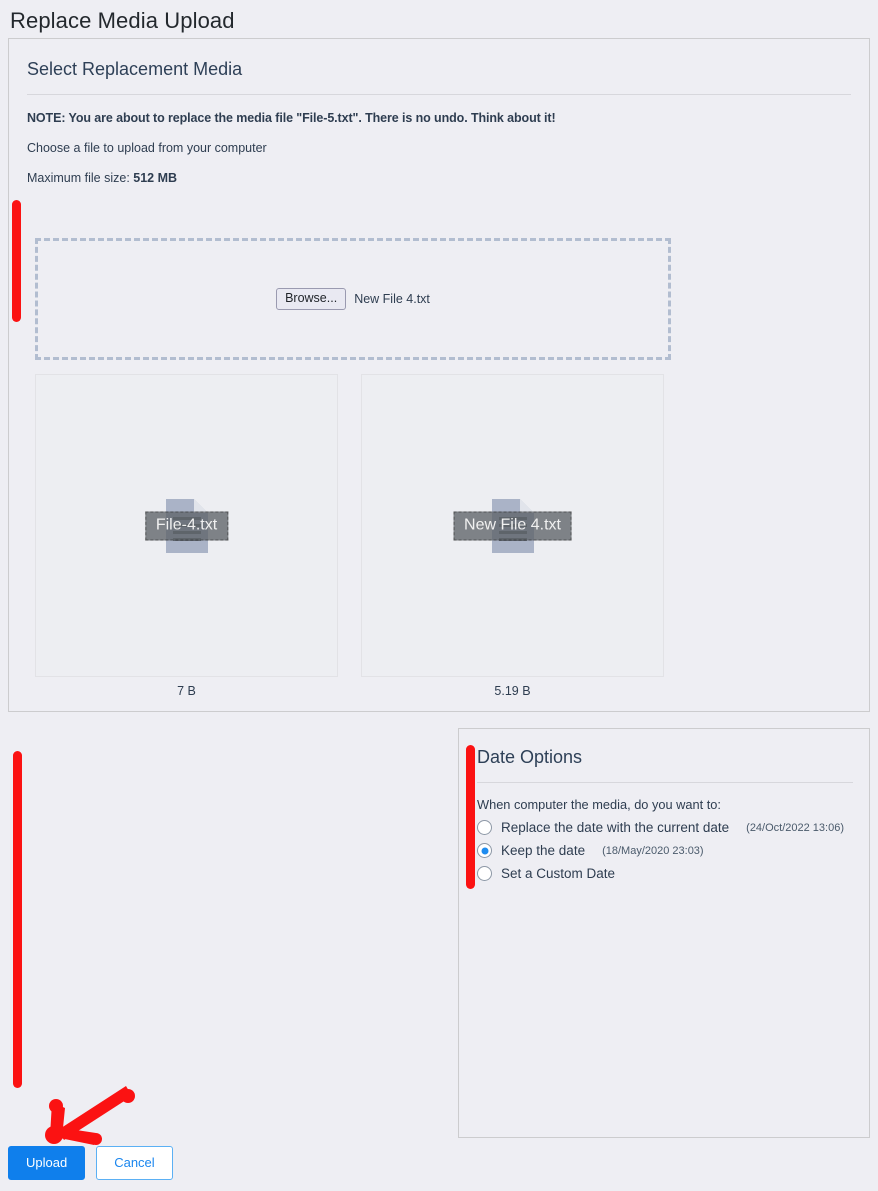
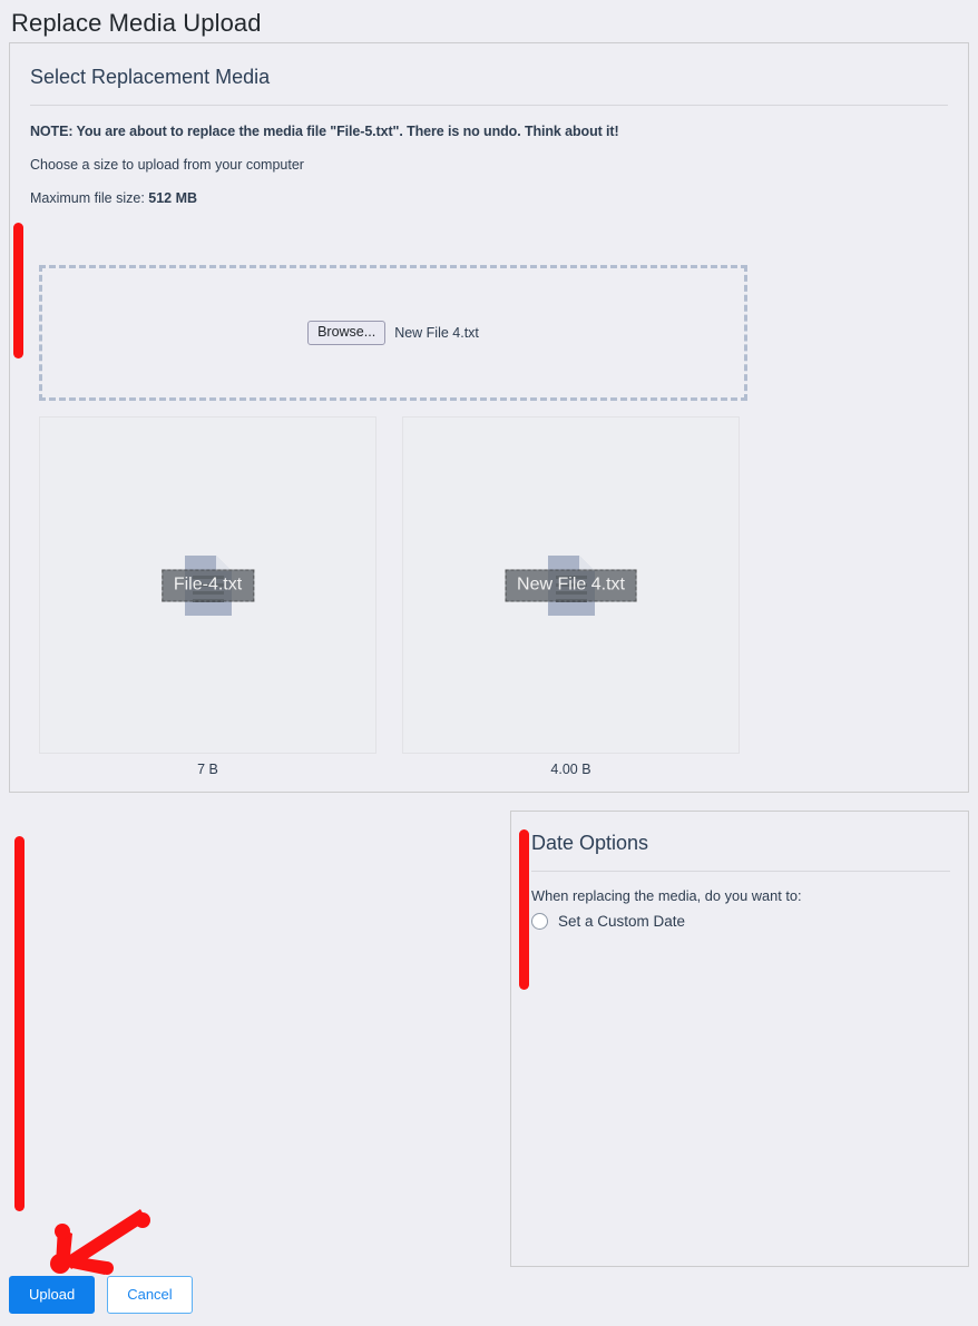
  Replace Media Upload
  Select Replacement Media
  NOTE: You are about to replace the media file "File-5.txt". There is no undo. Think about it!
- Choose a file to upload from your computer
+ Choose a size to upload from your computer
  Maximum file size: 512 MB
  Browse...
  New File 4.txt
  File-4.txt
  New File 4.txt
  7 B
- 5.19 B
+ 4.00 B
  Date Options
- When computer the media, do you want to:
+ When replacing the media, do you want to:
- Replace the date with the current date
- (24/Oct/2022 13:06)
- Keep the date
- (18/May/2020 23:03)
  Set a Custom Date
  Upload
  Cancel
